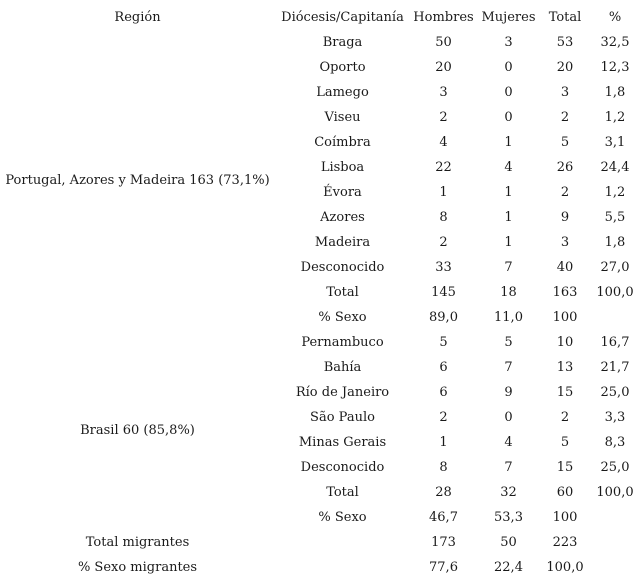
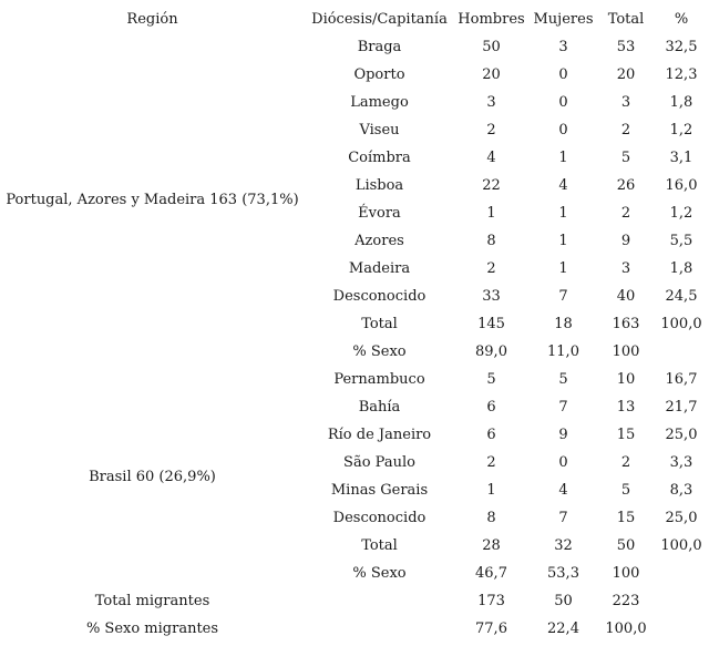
  Región	Diócesis/Capitanía	Hombres	Mujeres	Total	%
  Portugal, Azores y Madeira 163 (73,1%)	Braga	50	3	53	32,5
  Oporto	20	0	20	12,3
  Lamego	3	0	3	1,8
  Viseu	2	0	2	1,2
  Coímbra	4	1	5	3,1
- Lisboa	22	4	26	24,4
+ Lisboa	22	4	26	16,0
  Évora	1	1	2	1,2
  Azores	8	1	9	5,5
  Madeira	2	1	3	1,8
- Desconocido	33	7	40	27,0
+ Desconocido	33	7	40	24,5
  Total	145	18	163	100,0
  % Sexo	89,0	11,0	100
- Brasil 60 (85,8%)	Pernambuco	5	5	10	16,7
+ Brasil 60 (26,9%)	Pernambuco	5	5	10	16,7
  Bahía	6	7	13	21,7
  Río de Janeiro	6	9	15	25,0
  São Paulo	2	0	2	3,3
  Minas Gerais	1	4	5	8,3
  Desconocido	8	7	15	25,0
- Total	28	32	60	100,0
+ Total	28	32	50	100,0
  % Sexo	46,7	53,3	100
  Total migrantes		173	50	223
  % Sexo migrantes		77,6	22,4	100,0
